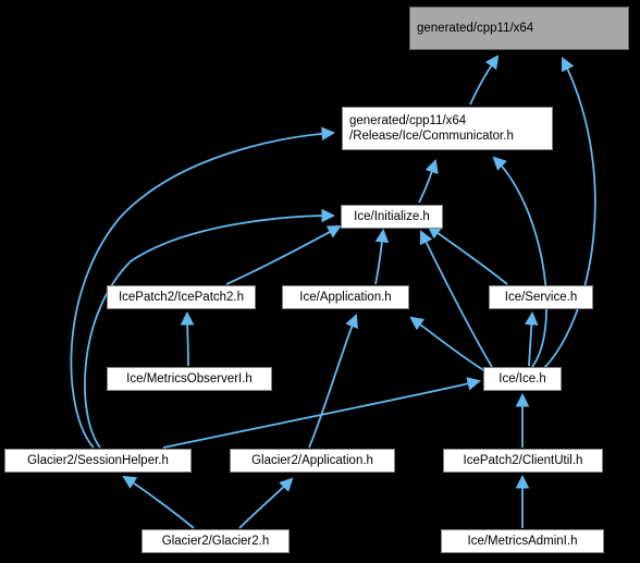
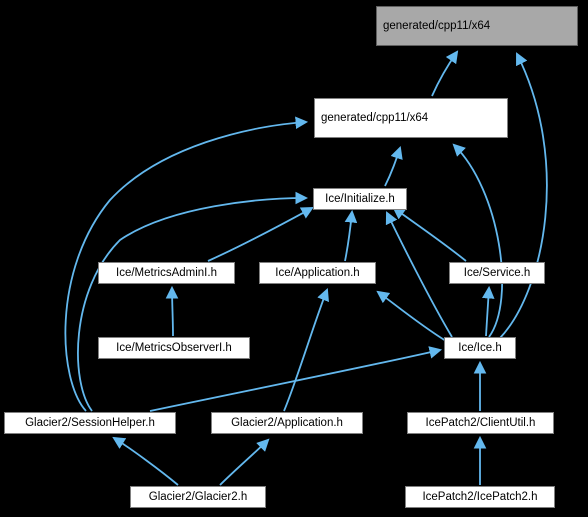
  generated/cpp11/x64
  generated/cpp11/x64
- /Release/Ice/Communicator.h
  Ice/Initialize.h
- IcePatch2/IcePatch2.h
+ Ice/MetricsAdminI.h
  Ice/Application.h
  Ice/Service.h
  Ice/MetricsObserverI.h
  Ice/Ice.h
  Glacier2/SessionHelper.h
  Glacier2/Application.h
  IcePatch2/ClientUtil.h
  Glacier2/Glacier2.h
- Ice/MetricsAdminI.h
+ IcePatch2/IcePatch2.h
